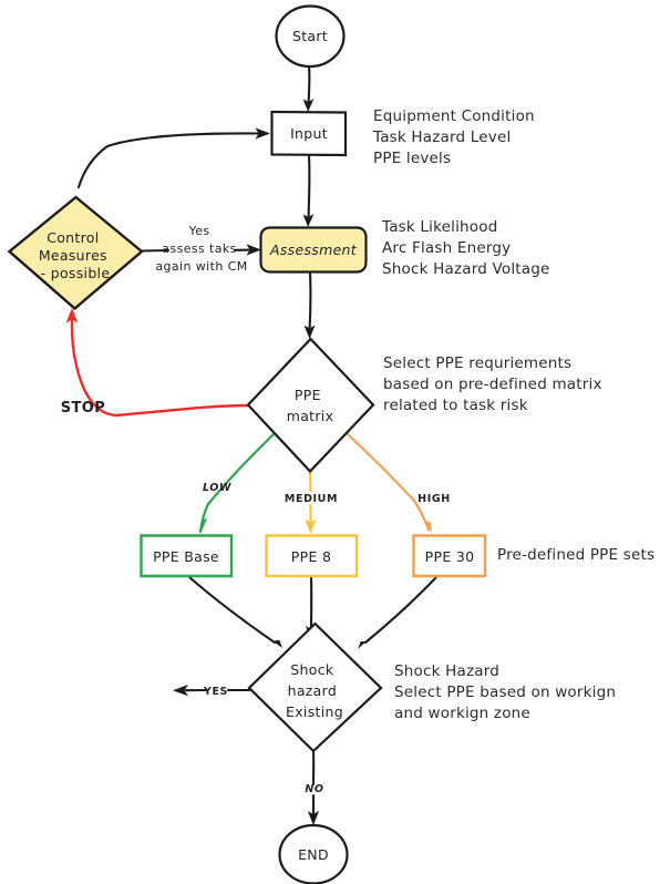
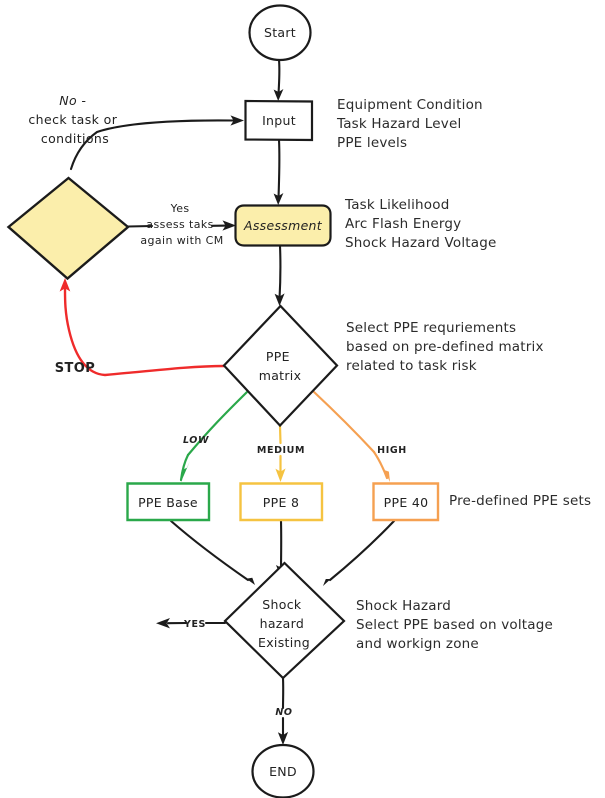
  Start
  Input
  Assessment
- Control Measures - possible
  PPE matrix
  PPE Base
  PPE 8
- PPE 30
+ PPE 40
  Shock hazard Existing
  END
+ No - check task or conditions
  Yes assess taks again with CM
  STOP
  LOW
  MEDIUM
  HIGH
  YES
  NO
  Equipment Condition Task Hazard Level PPE levels
  Task Likelihood Arc Flash Energy Shock Hazard Voltage
  Select PPE requriements based on pre-defined matrix related to task risk
  Pre-defined PPE sets
- Shock Hazard Select PPE based on workign and workign zone
+ Shock Hazard Select PPE based on voltage and workign zone
